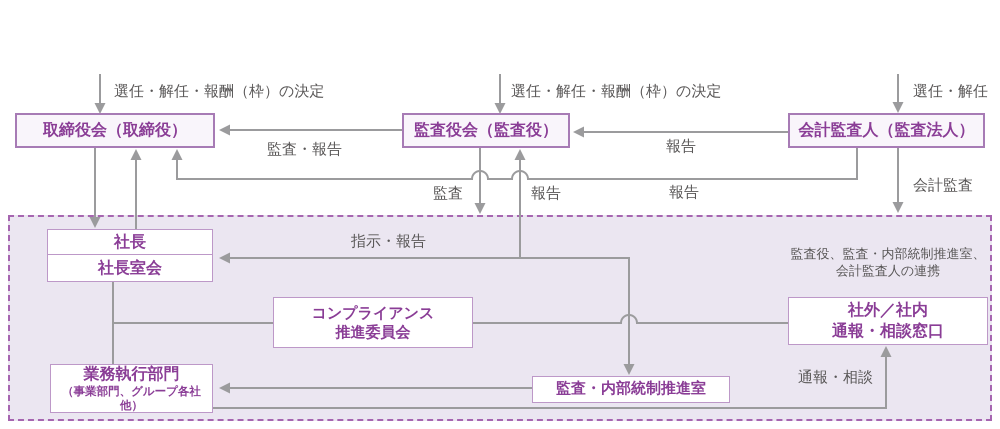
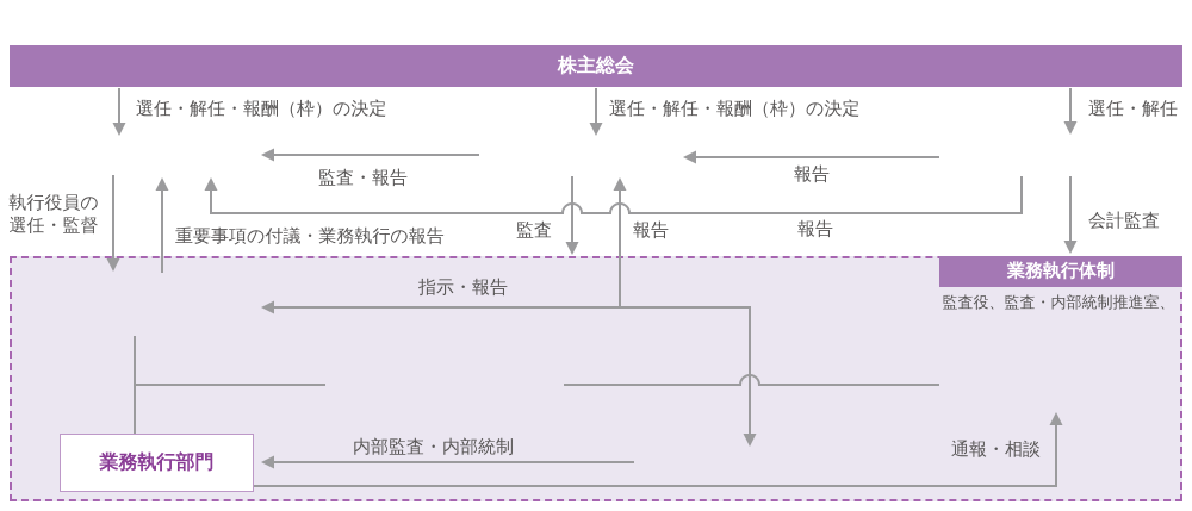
+ 株主総会
  選任・解任・報酬（枠）の決定
  選任・解任・報酬（枠）の決定
  選任・解任
- 取締役会（取締役）
- 監査役会（監査役）
- 会計監査人（監査法人）
  監査・報告
  報告
+ 執行役員の
+ 選任・監督
+ 重要事項の付議・業務執行の報告
  監査
  報告
  報告
  会計監査
+ 業務執行体制
  監査役、監査・内部統制推進室、
- 会計監査人の連携
- 社長
- 社長室会
- コンプライアンス
- 推進委員会
  業務執行部門
- （事業部門、グループ各社他）
- 監査・内部統制推進室
- 社外／社内
- 通報・相談窓口
  指示・報告
+ 内部監査・内部統制
  通報・相談
